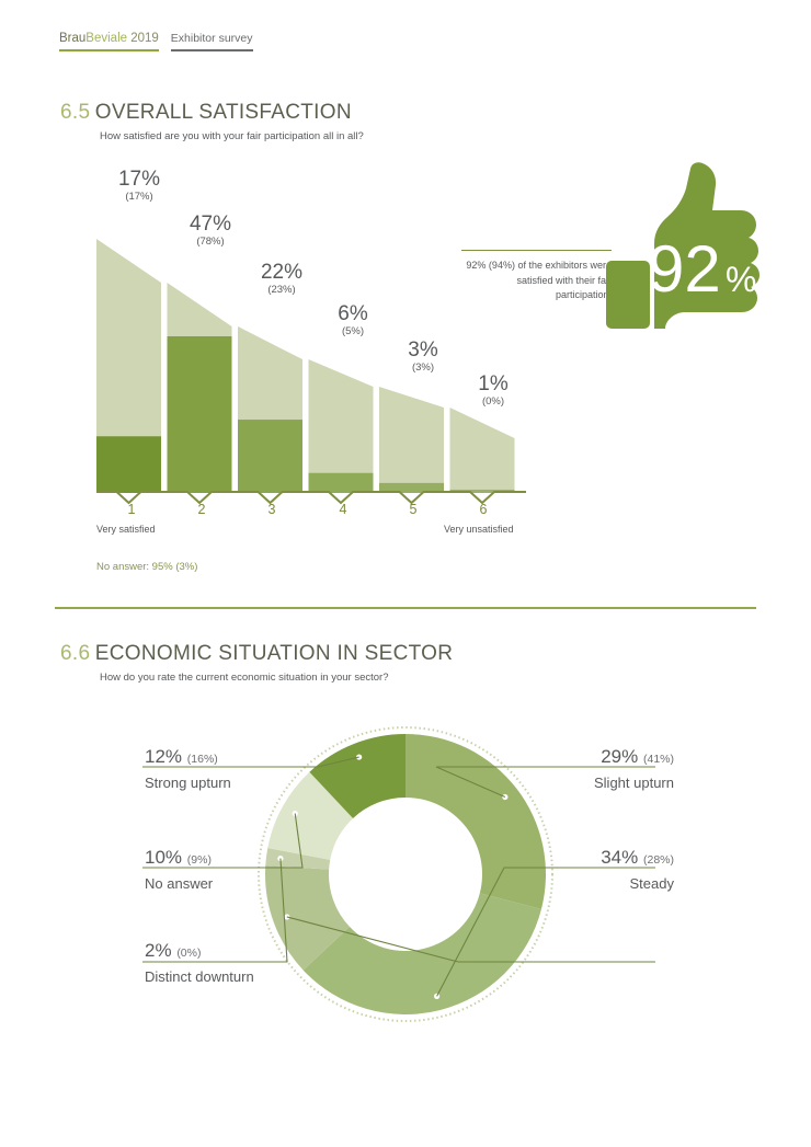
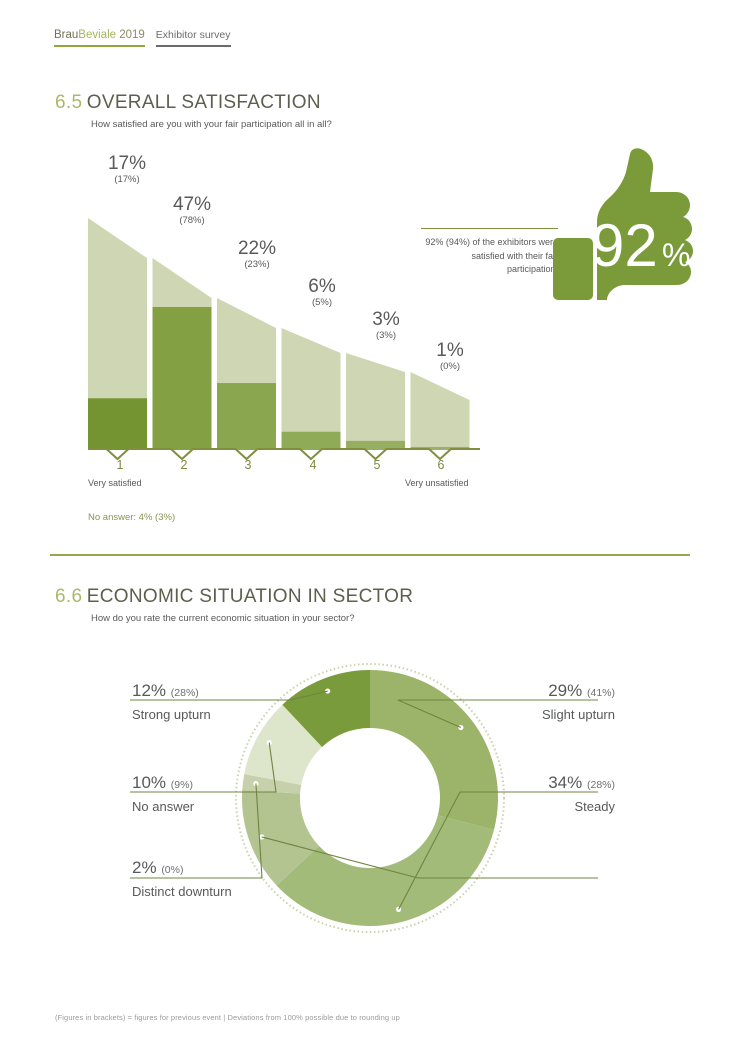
  BrauBeviale 2019
  Exhibitor survey
  6.5 OVERALL SATISFACTION
  How satisfied are you with your fair participation all in all?
  17%
  (17%)
  47%
  (78%)
  22%
  (23%)
  6%
  (5%)
  3%
  (3%)
  1%
  (0%)
  1
  2
  3
  4
  5
  6
  Very satisfied
  Very unsatisfied
- No answer: 95% (3%)
+ No answer: 4% (3%)
  92% (94%) of the exhibitors wer satisfied with their fa participation
  92
  %
  6.6 ECONOMIC SITUATION IN SECTOR
  How do you rate the current economic situation in your sector?
- 12% (16%)
+ 12% (28%)
  Strong upturn
  10% (9%)
  No answer
  2% (0%)
  Distinct downturn
  29% (41%)
  Slight upturn
  34% (28%)
  Steady
+ (Figures in brackets) = figures for previous event | Deviations from 100% possible due to rounding up
